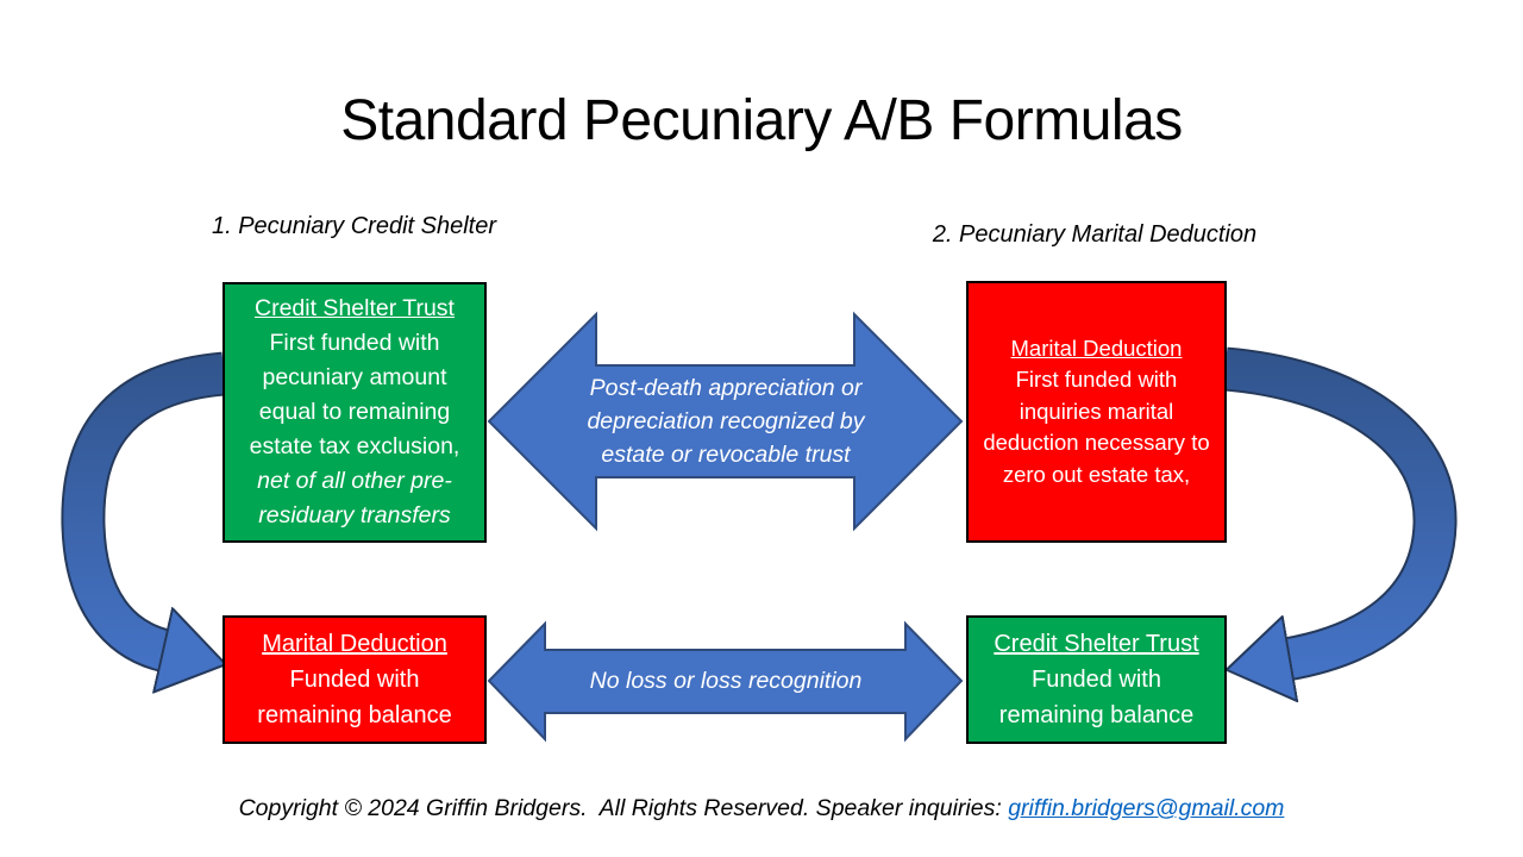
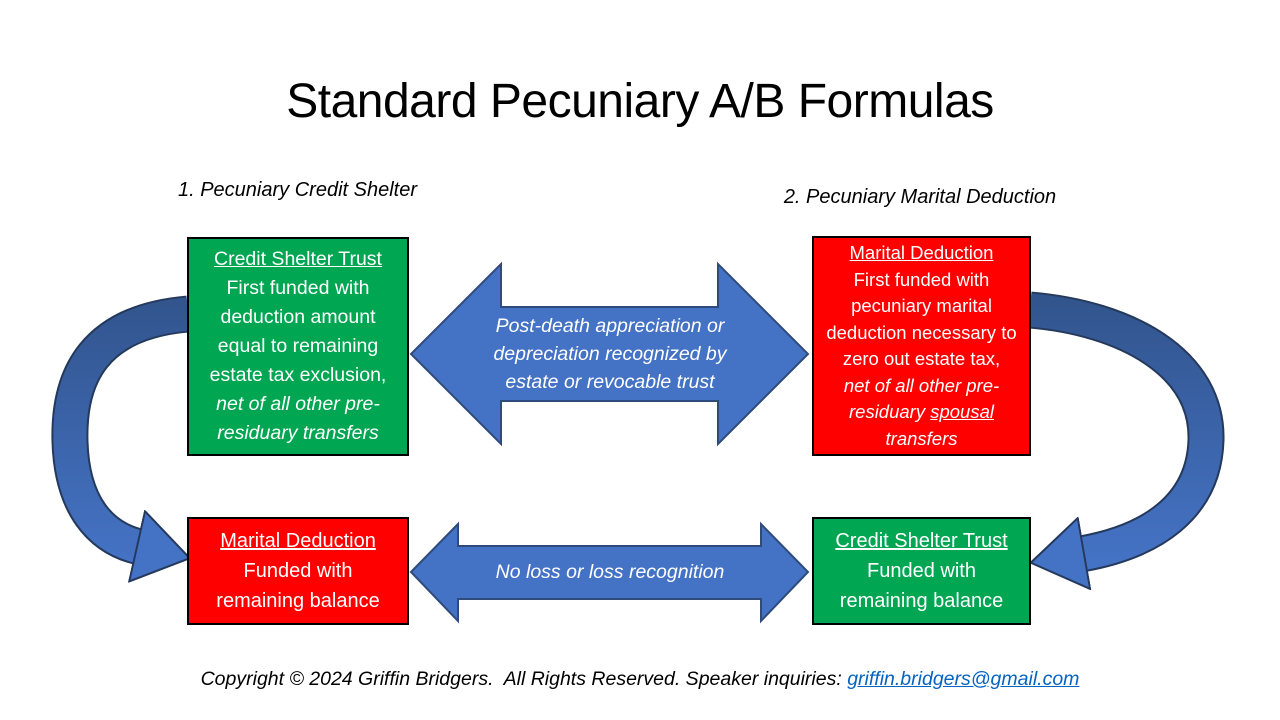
  Standard Pecuniary A/B Formulas
  1. Pecuniary Credit Shelter
  2. Pecuniary Marital Deduction
  Credit Shelter Trust
- First funded with pecuniary amount equal to remaining estate tax exclusion,
+ First funded with deduction amount equal to remaining estate tax exclusion,
  net of all other pre-residuary transfers
  Marital Deduction
- First funded with inquiries marital deduction necessary to zero out estate tax,
+ First funded with pecuniary marital deduction necessary to zero out estate tax,
+ net of all other pre-residuary spousal transfers
  Marital Deduction
  Funded with remaining balance
  Credit Shelter Trust
  Funded with remaining balance
  Post-death appreciation or depreciation recognized by estate or revocable trust
  No loss or loss recognition
  Copyright © 2024 Griffin Bridgers. All Rights Reserved. Speaker inquiries: griffin.bridgers@gmail.com
